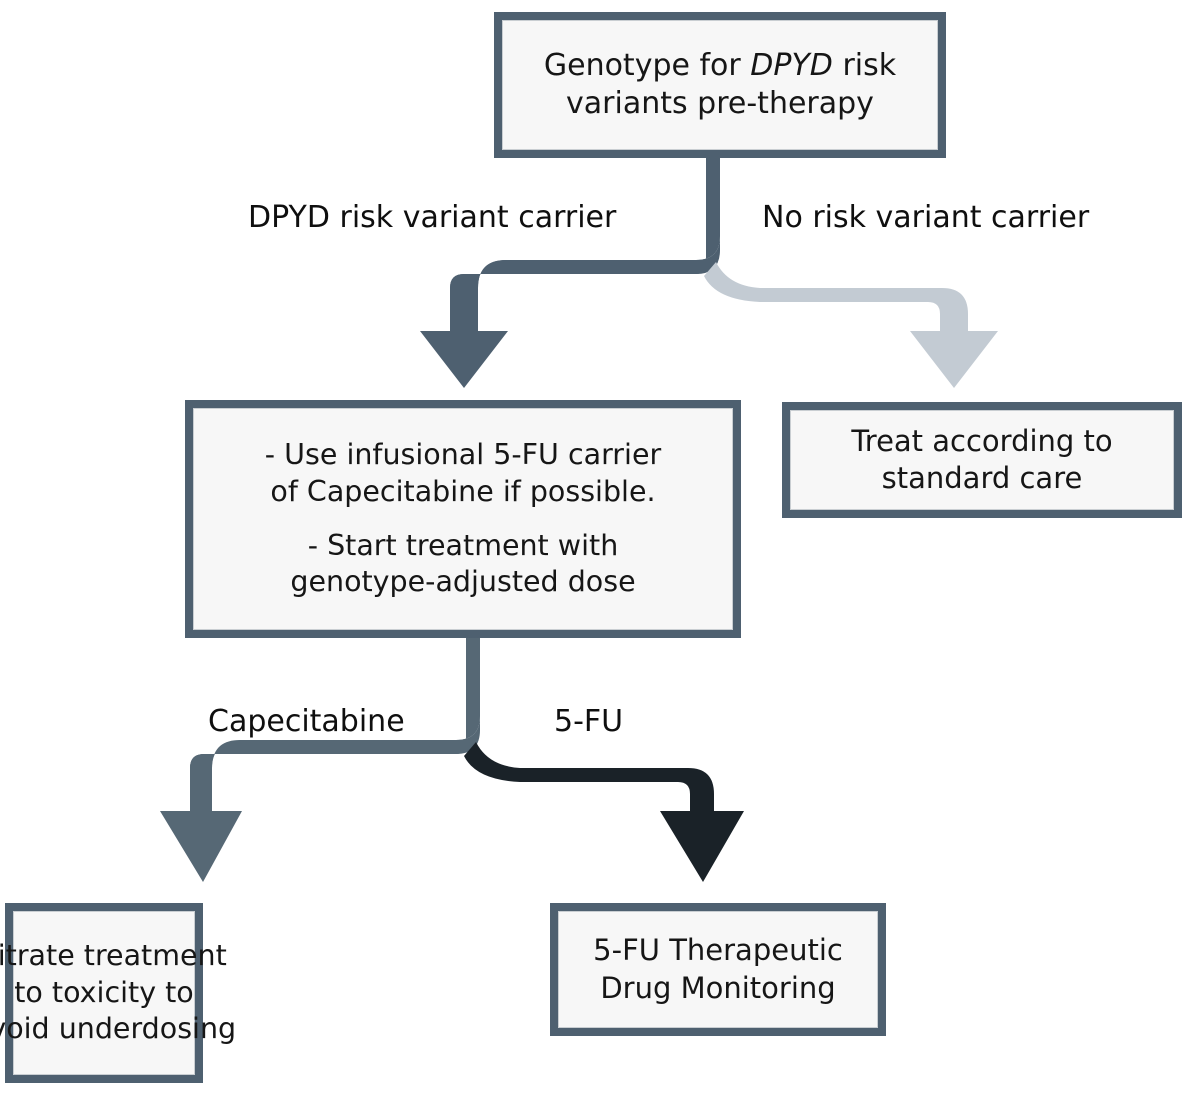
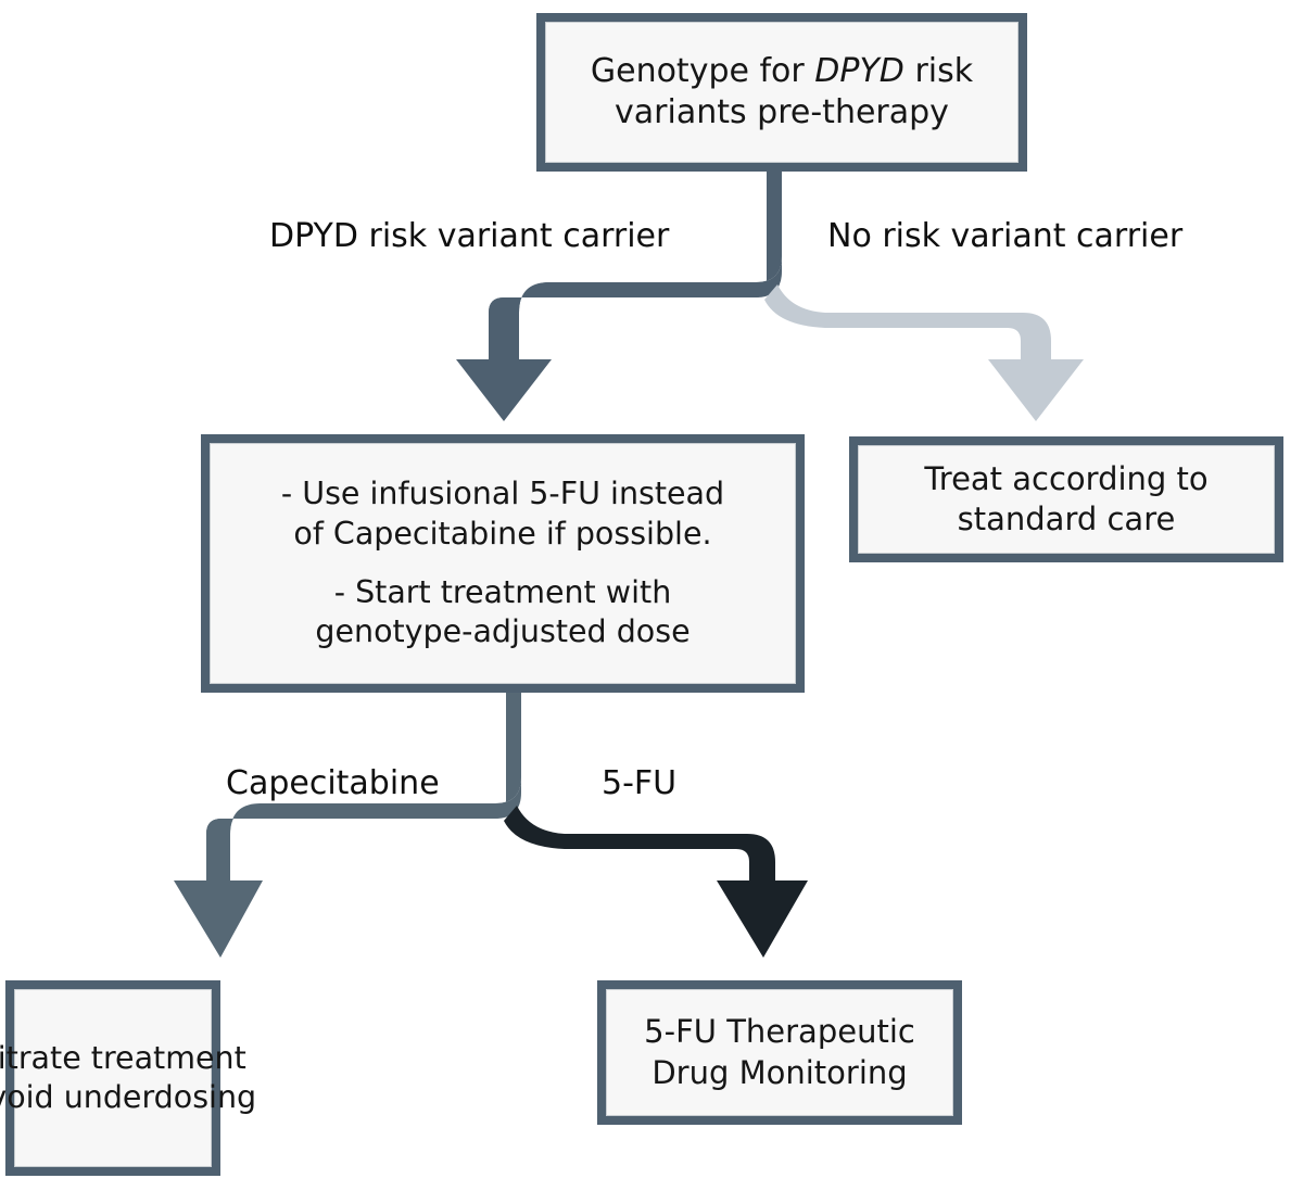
  Genotype for DPYD risk
  variants pre-therapy
- - Use infusional 5-FU carrier
+ - Use infusional 5-FU instead
  of Capecitabine if possible.
  - Start treatment with
  genotype-adjusted dose
  Treat according to
  standard care
  itrate treatment
- to toxicity to
  oid underdosing
  5-FU Therapeutic
  Drug Monitoring
  DPYD risk variant carrier
  No risk variant carrier
  Capecitabine
  5-FU
